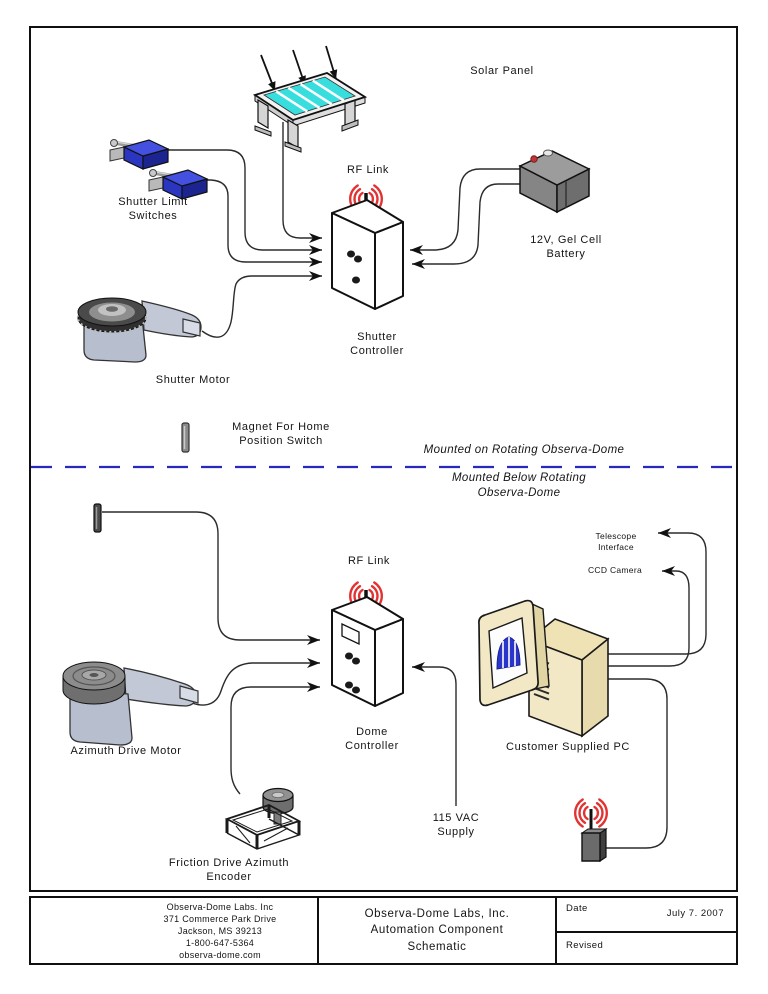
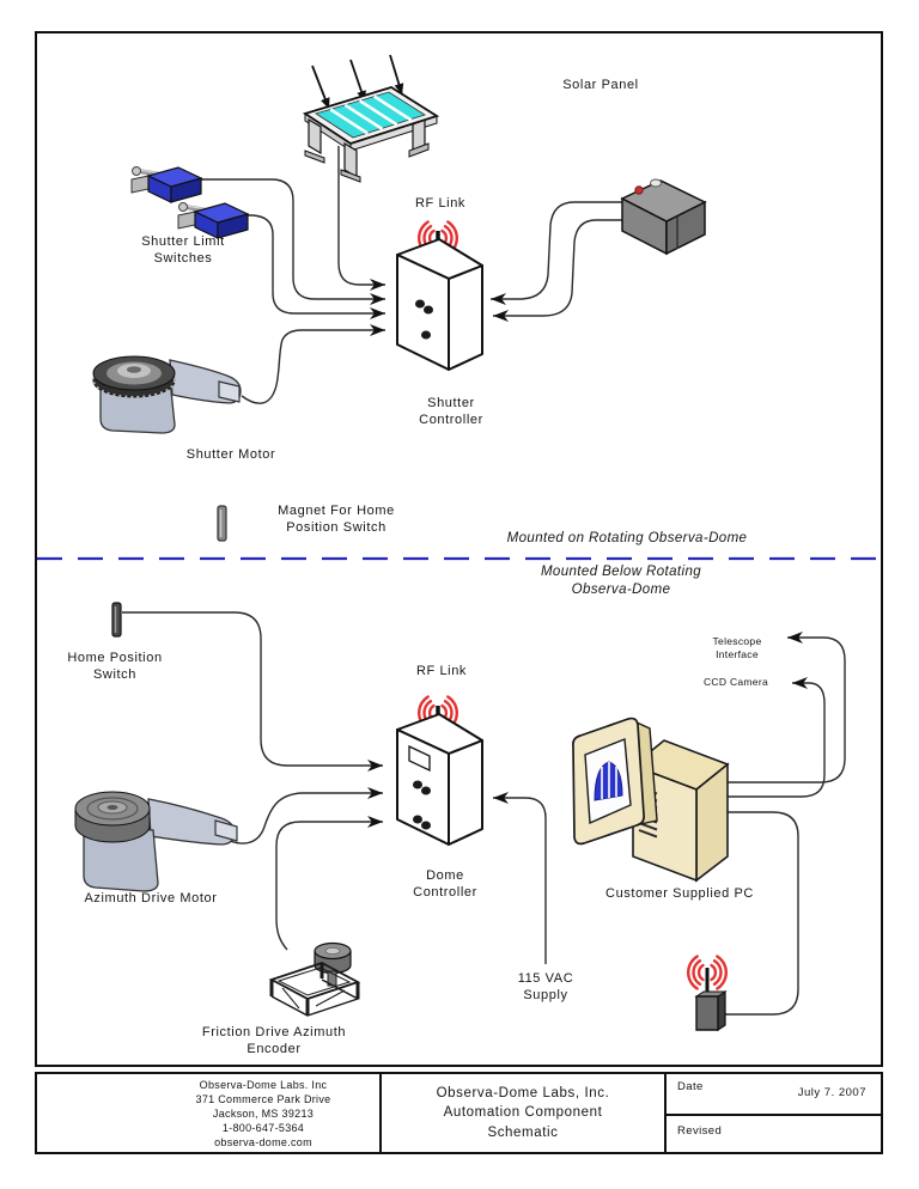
  Solar Panel
  Shutter Limit
  Switches
  RF Link
- 12V, Gel Cell
- Battery
  Shutter
  Controller
  Shutter Motor
  Magnet For Home
  Position Switch
  Mounted on Rotating Observa-Dome
  Mounted Below Rotating
  Observa-Dome
+ Home Position
+ Switch
  RF Link
  Telescope
  Interface
  CCD Camera
  Dome
  Controller
  Azimuth Drive Motor
  Customer Supplied PC
  115 VAC
  Supply
  Friction Drive Azimuth
  Encoder
  Observa-Dome Labs. Inc
  371 Commerce Park Drive
  Jackson, MS 39213
  1-800-647-5364
  observa-dome.com
  Observa-Dome Labs, Inc.
  Automation Component
  Schematic
  Date
  July 7. 2007
  Revised
